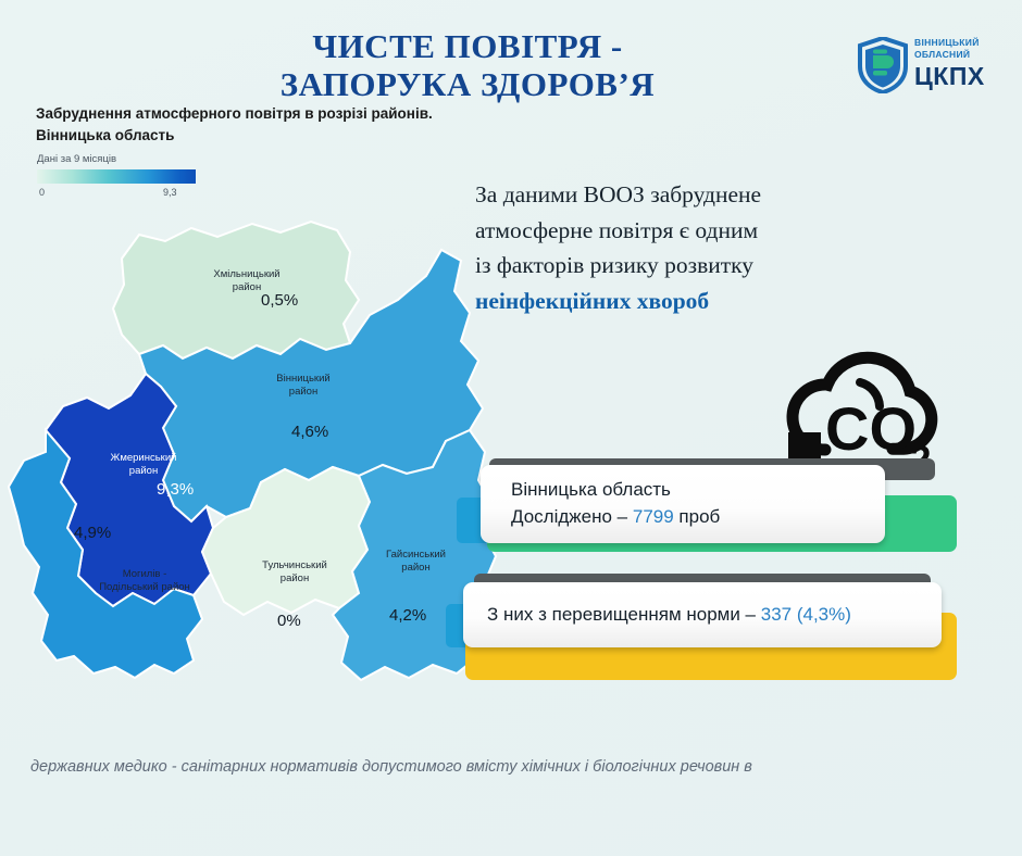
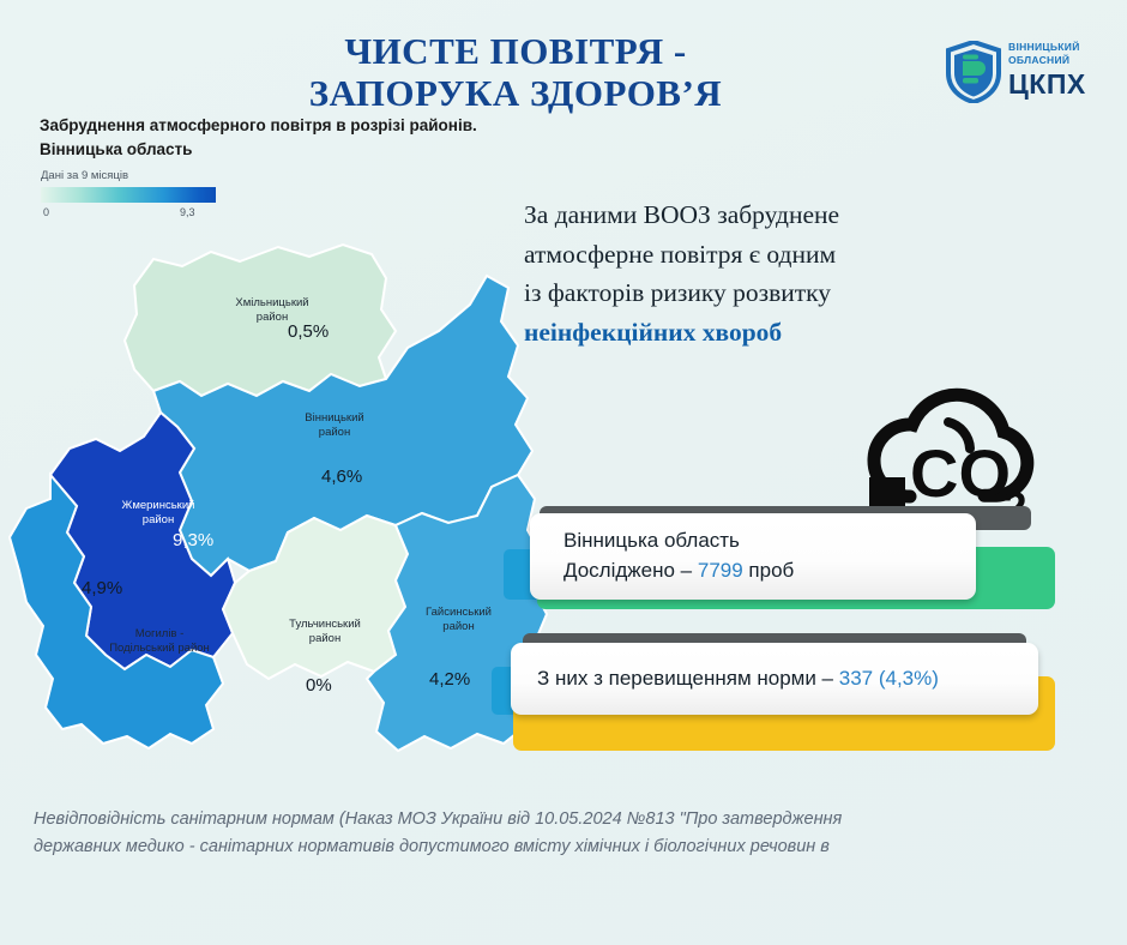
  ЧИСТЕ ПОВІТРЯ -
  ЗАПОРУКА ЗДОРОВ’Я
  ВІННИЦЬКИЙ
  ОБЛАСНИЙ
  ЦКПХ
  Забруднення атмосферного повітря в розрізі районів.
  Вінницька область
  Дані за 9 місяців
  0
  9,3
  Хмільницький
  район
  0,5%
  Вінницький
  район
  4,6%
  Жмеринський
  район
  9,3%
  Могилів -
  Подільський район
  4,9%
  Тульчинський
  район
  0%
  Гайсинський
  район
  4,2%
  За даними ВООЗ забруднене
  атмосферне повітря є одним
  із факторів ризику розвитку
  неінфекційних хвороб
  CO
  Вінницька область
  Досліджено – 7799 проб
  З них з перевищенням норми – 337 (4,3%)
+ Невідповідність санітарним нормам (Наказ МОЗ України від 10.05.2024 №813 "Про затвердження
  державних медико - санітарних нормативів допустимого вмісту хімічних і біологічних речовин в
